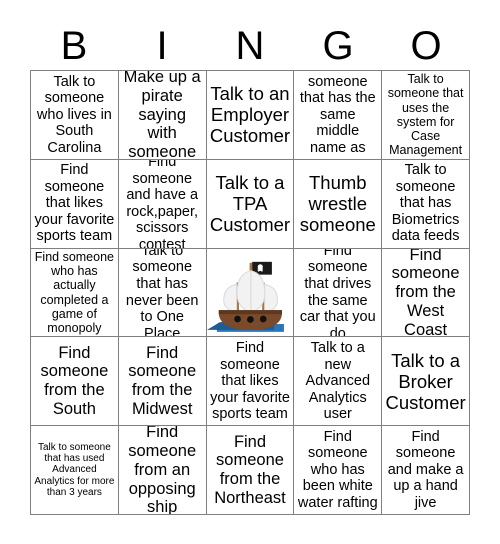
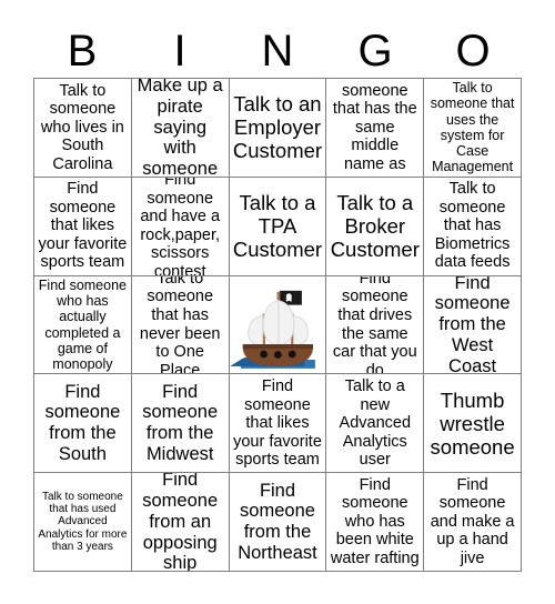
  B
  I
  N
  G
  O
  Talk to someone who lives in South Carolina
  Make up a pirate saying with someone
  Talk to an Employer Customer
  someone that has the same middle name as
  Talk to someone that uses the system for Case Management
  Find someone that likes your favorite sports team
  Find someone and have a rock,paper, scissors contest
  Talk to a TPA Customer
- Thumb wrestle someone
+ Talk to a Broker Customer
  Talk to someone that has Biometrics data feeds
  Find someone who has actually completed a game of monopoly
  Talk to someone that has never been to One Place
  Find someone that drives the same car that you do
  Find someone from the West Coast
  Find someone from the South
  Find someone from the Midwest
  Find someone that likes your favorite sports team
  Talk to a new Advanced Analytics user
- Talk to a Broker Customer
+ Thumb wrestle someone
  Talk to someone that has used Advanced Analytics for more than 3 years
  Find someone from an opposing ship
  Find someone from the Northeast
  Find someone who has been white water rafting
  Find someone and make a up a hand jive
